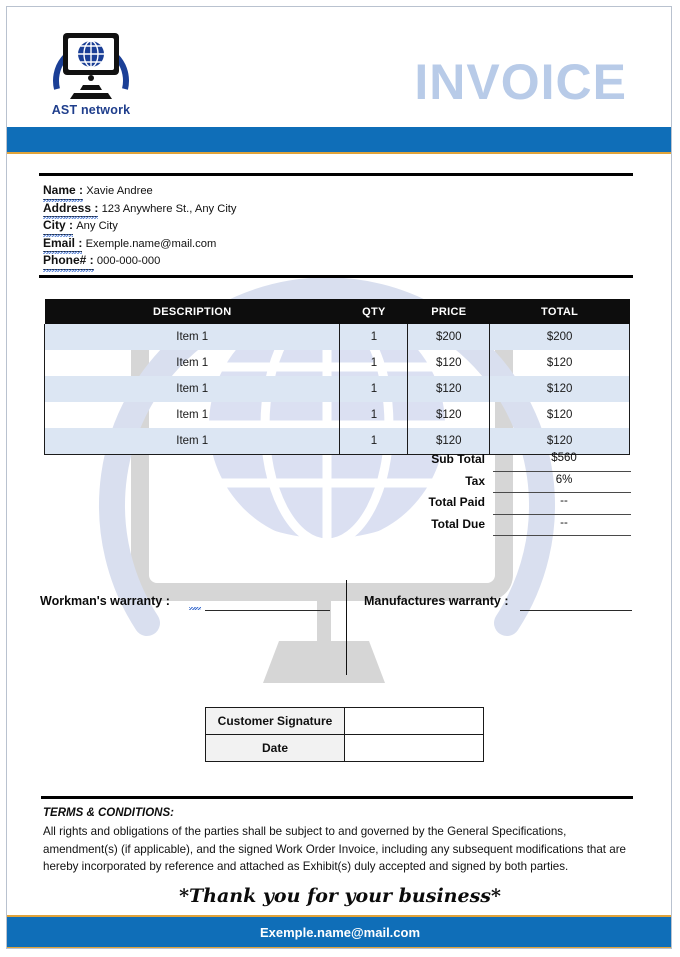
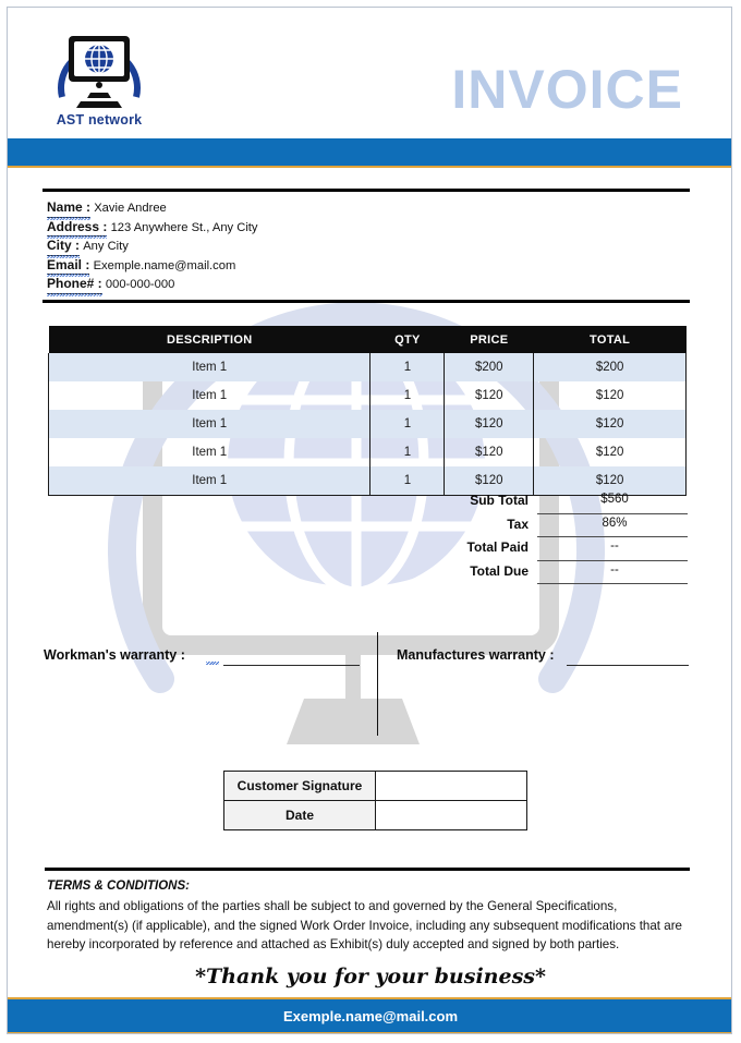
  AST network
  INVOICE
  Name : Xavie Andree
  Address : 123 Anywhere St., Any City
  City : Any City
  Email : Exemple.name@mail.com
  Phone# : 000-000-000
  DESCRIPTION	QTY	PRICE	TOTAL
  Item 1	1	$200	$200
  Item 1	1	$120	$120
  Item 1	1	$120	$120
  Item 1	1	$120	$120
  Item 1	1	$120	$120
  Sub Total
  $560
  Tax
- 6%
+ 86%
  Total Paid
  --
  Total Due
  --
  Workman's warranty :
  Manufactures warranty :
  Customer Signature
  Date
  TERMS & CONDITIONS:
  All rights and obligations of the parties shall be subject to and governed by the General Specifications, amendment(s) (if applicable), and the signed Work Order Invoice, including any subsequent modifications that are hereby incorporated by reference and attached as Exhibit(s) duly accepted and signed by both parties.
  *Thank you for your business*
  Exemple.name@mail.com
